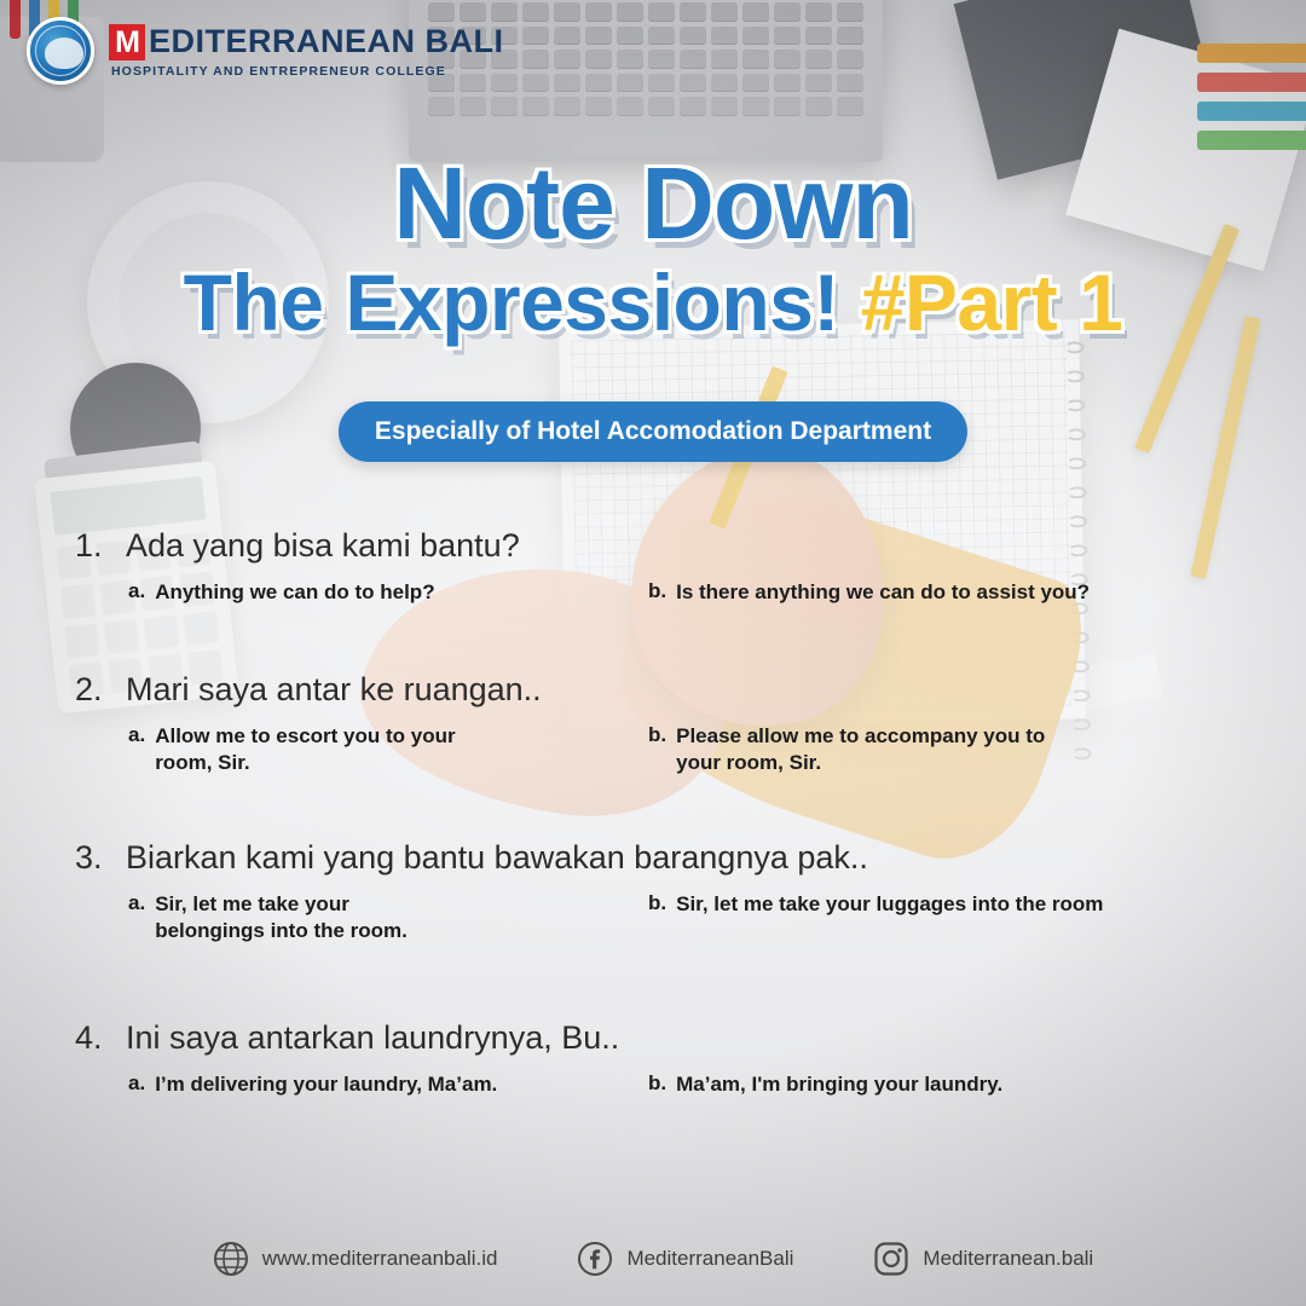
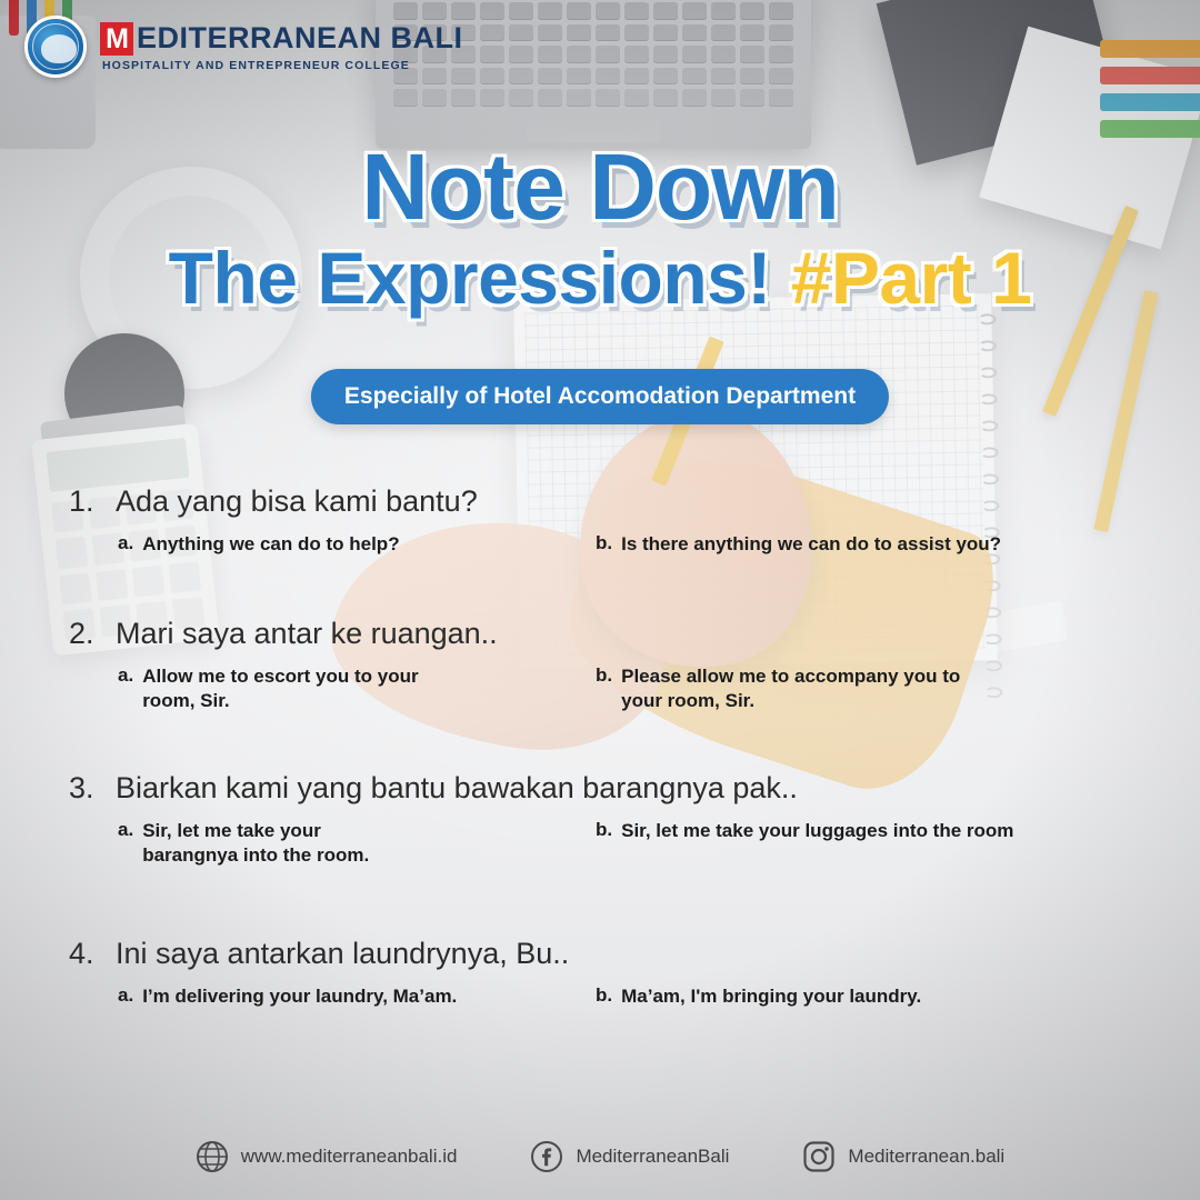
  M
  EDITERRANEAN BALI
  HOSPITALITY AND ENTREPRENEUR COLLEGE
  Note Down
  The Expressions! #Part 1
  Especially of Hotel Accomodation Department
  1.
  Ada yang bisa kami bantu?
  a.
  Anything we can do to help?
  b.
  Is there anything we can do to assist you?
  2.
  Mari saya antar ke ruangan..
  a.
  Allow me to escort you to your room, Sir.
  b.
  Please allow me to accompany you to your room, Sir.
  3.
  Biarkan kami yang bantu bawakan barangnya pak..
  a.
- Sir, let me take your belongings into the room.
+ Sir, let me take your barangnya into the room.
  b.
  Sir, let me take your luggages into the room
  4.
  Ini saya antarkan laundrynya, Bu..
  a.
  I’m delivering your laundry, Ma’am.
  b.
  Ma’am, I'm bringing your laundry.
  www.mediterraneanbali.id
  MediterraneanBali
  Mediterranean.bali
